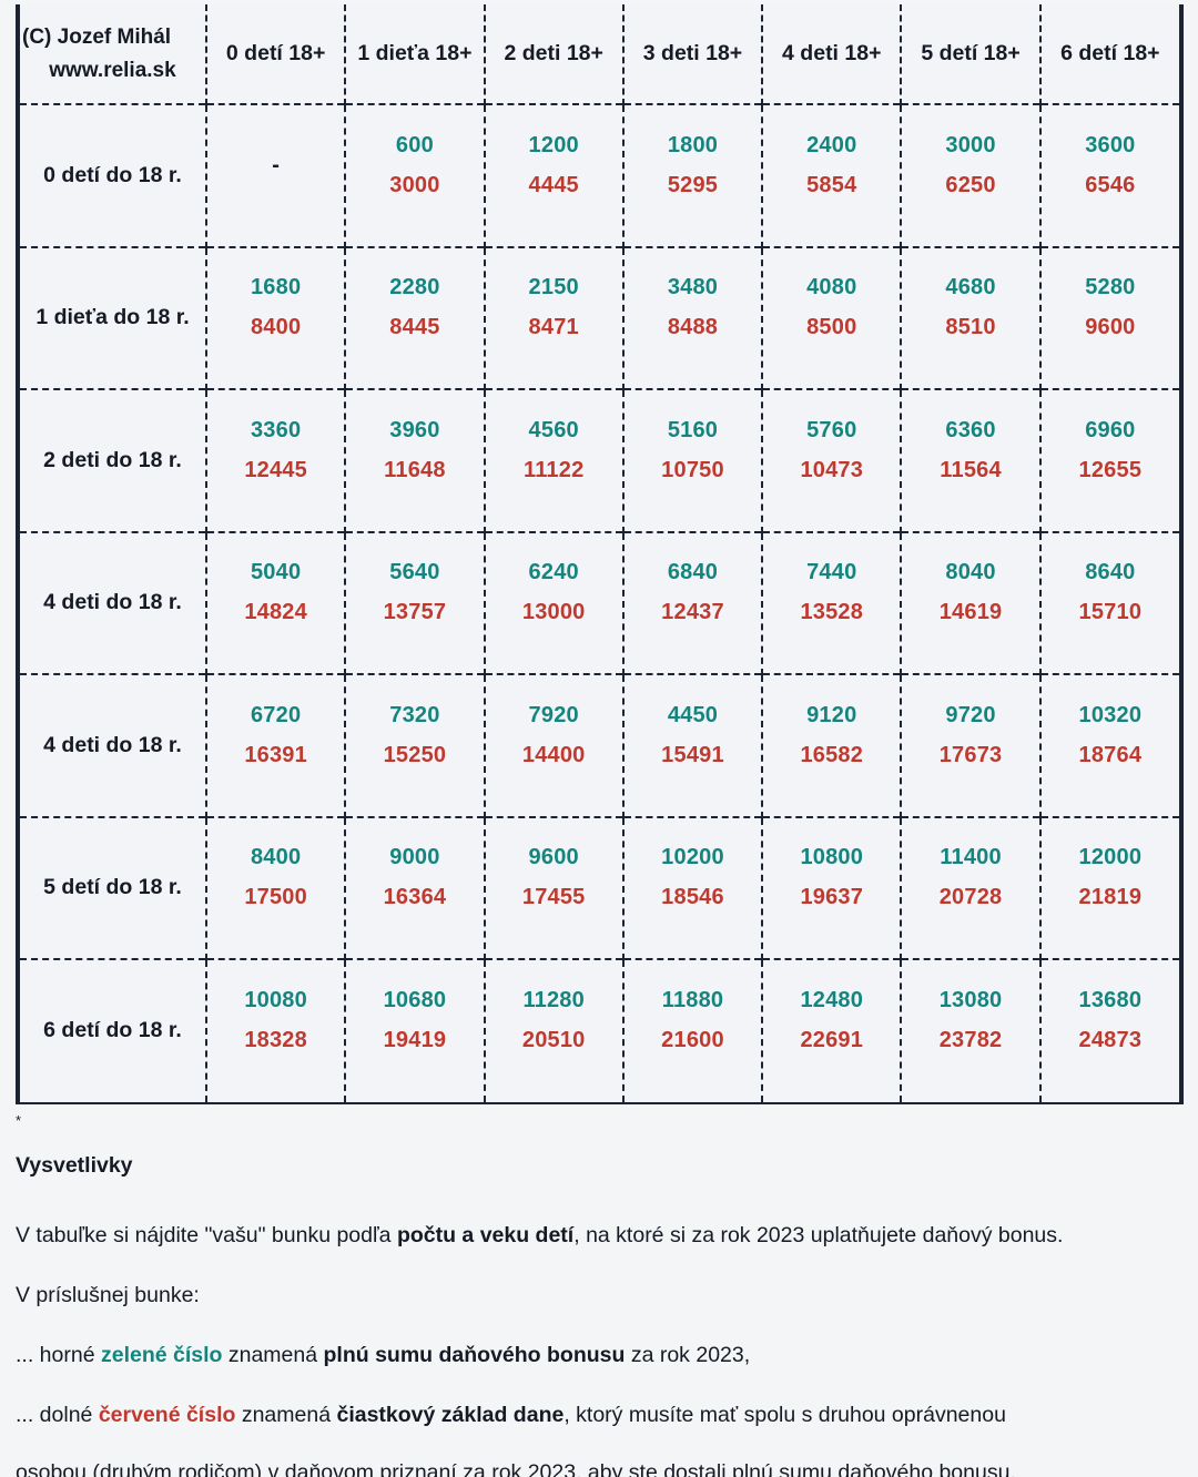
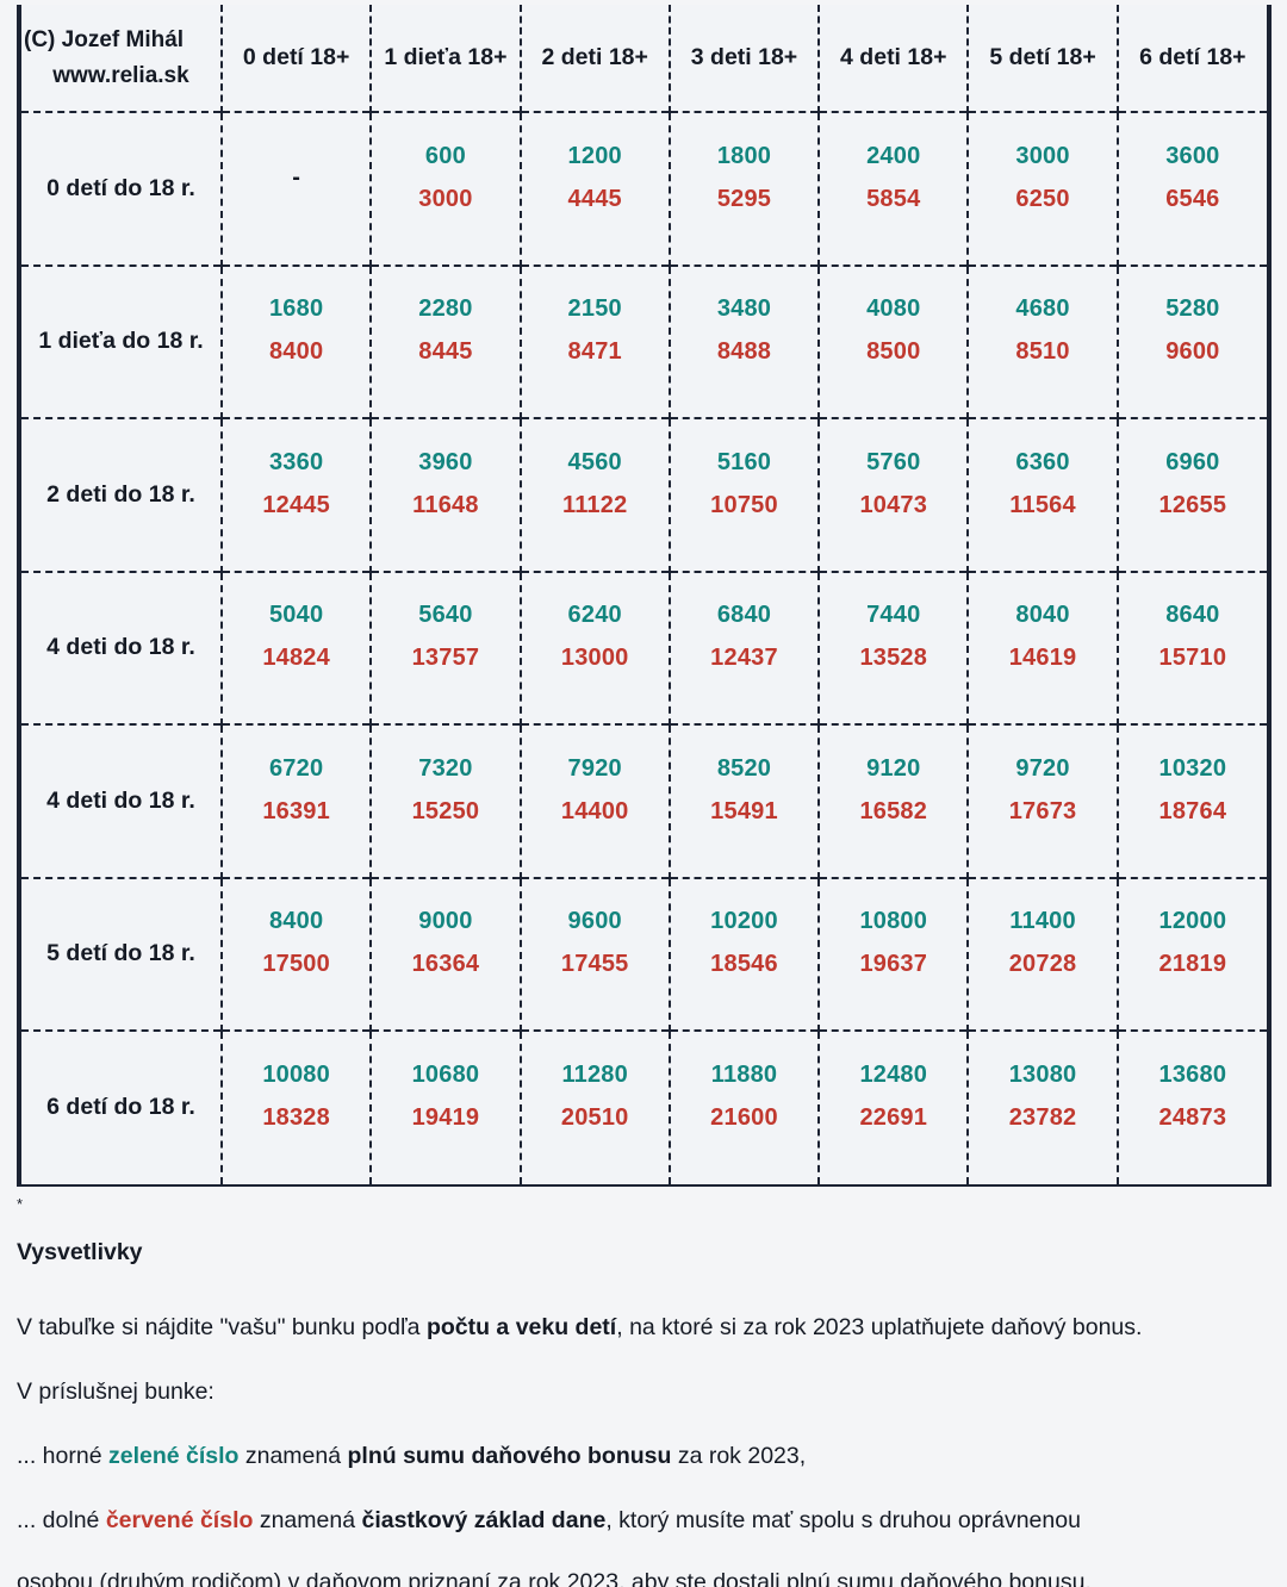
  (C) Jozef Mihál www.relia.sk	0 detí 18+	1 dieťa 18+	2 deti 18+	3 deti 18+	4 deti 18+	5 detí 18+	6 detí 18+
  0 detí do 18 r.	-	6003000	12004445	18005295	24005854	30006250	36006546
  1 dieťa do 18 r.	16808400	22808445	21508471	34808488	40808500	46808510	52809600
  2 deti do 18 r.	336012445	396011648	456011122	516010750	576010473	636011564	696012655
  4 deti do 18 r.	504014824	564013757	624013000	684012437	744013528	804014619	864015710
- 4 deti do 18 r.	672016391	732015250	792014400	445015491	912016582	972017673	1032018764
+ 4 deti do 18 r.	672016391	732015250	792014400	852015491	912016582	972017673	1032018764
  5 detí do 18 r.	840017500	900016364	960017455	1020018546	1080019637	1140020728	1200021819
  6 detí do 18 r.	1008018328	1068019419	1128020510	1188021600	1248022691	1308023782	1368024873
  *
  Vysvetlivky
  V tabuľke si nájdite "vašu" bunku podľa počtu a veku detí, na ktoré si za rok 2023 uplatňujete daňový bonus.
  V príslušnej bunke:
  ... horné zelené číslo znamená plnú sumu daňového bonusu za rok 2023,
  ... dolné červené číslo znamená čiastkový základ dane, ktorý musíte mať spolu s druhou oprávnenou
  osobou (druhým rodičom) v daňovom priznaní za rok 2023, aby ste dostali plnú sumu daňového bonusu.
